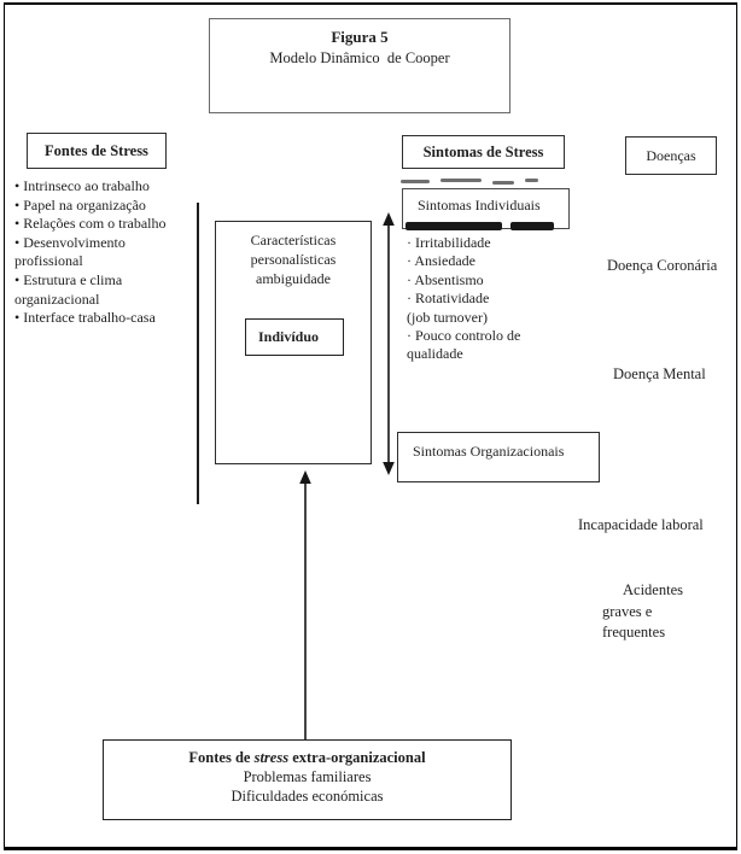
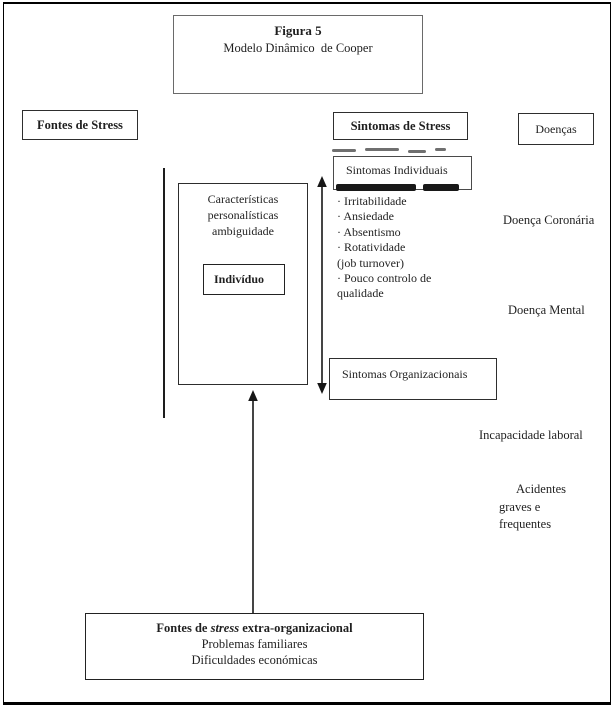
  Figura 5
  Modelo Dinâmico de Cooper
  Fontes de Stress
- • Intrinseco ao trabalho
- • Papel na organização
- • Relações com o trabalho
- • Desenvolvimento
- profissional
- • Estrutura e clima
- organizacional
- • Interface trabalho-casa
  Características
  personalísticas
  ambiguidade
  Indivíduo
  Sintomas de Stress
  Sintomas Individuais
  · Irritabilidade
  · Ansiedade
  · Absentismo
  · Rotatividade
  (job turnover)
  · Pouco controlo de
  qualidade
  Sintomas Organizacionais
  Doenças
  Doença Coronária
  Doença Mental
  Incapacidade laboral
  Acidentes
  graves e
  frequentes
  Fontes de stress extra-organizacional
  Problemas familiares
  Dificuldades económicas
